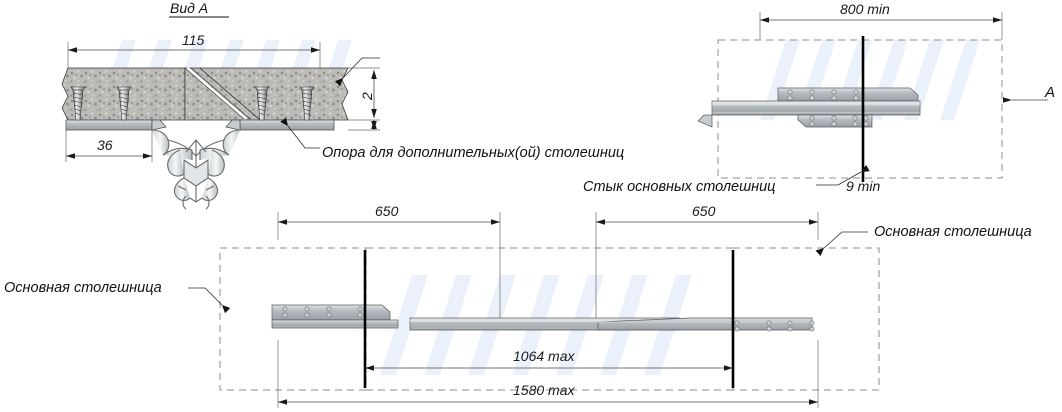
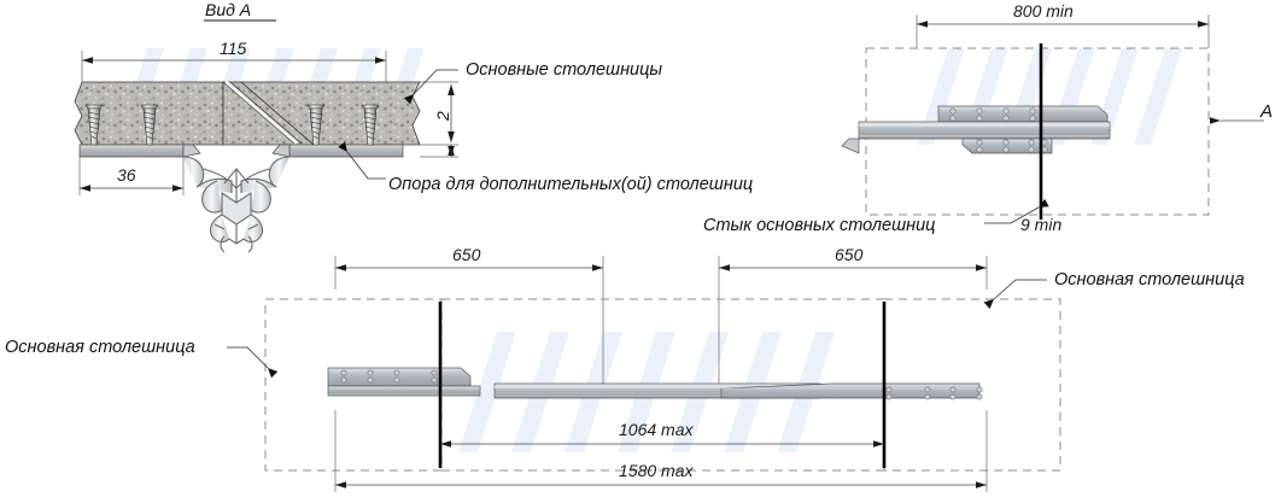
  Вид А
  115
  36
+ Основные столешницы
  Опора для дополнительных(ой) столешниц
  800 min
  9 min
  Стык основных столешниц
  A
  650
  650
  1064 max
  1580 max
  Основная столешница
  Основная столешница
